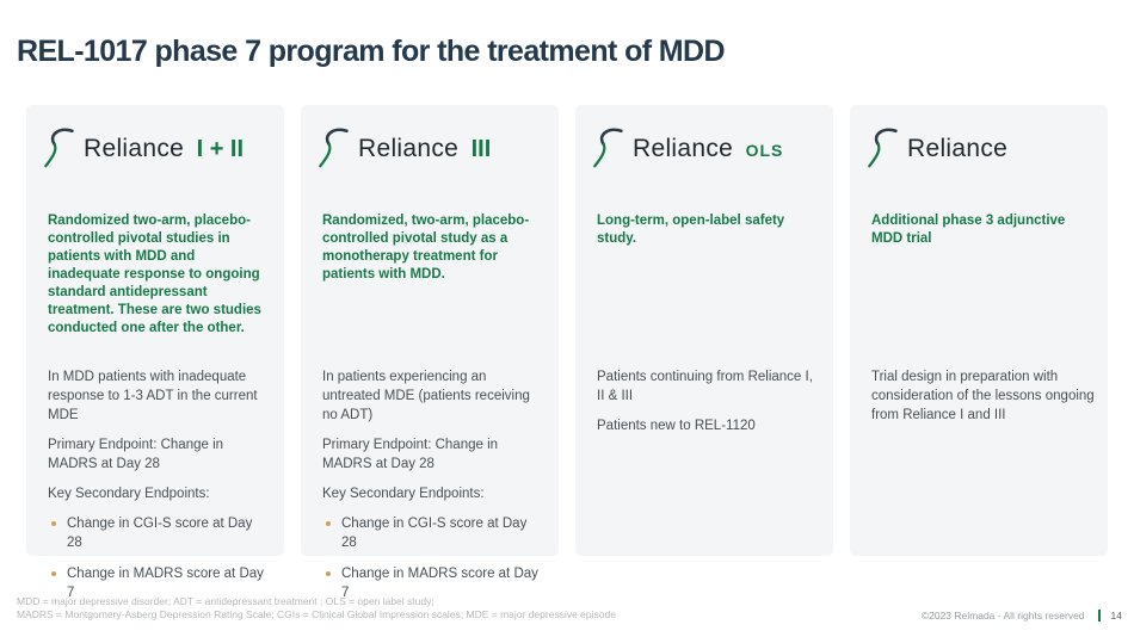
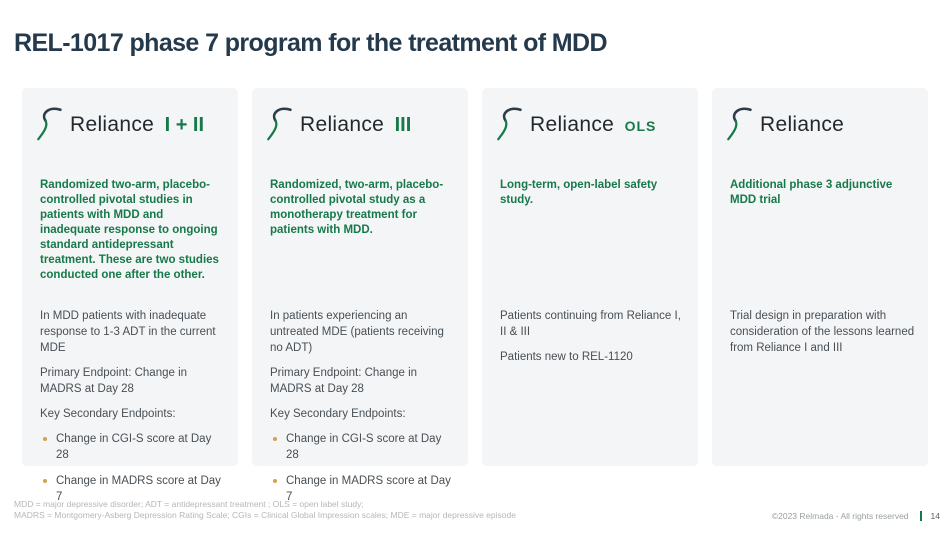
  REL-1017 phase 7 program for the treatment of MDD
  Reliance I + II
  Randomized two-arm, placebo-controlled pivotal studies in patients with MDD and inadequate response to ongoing standard antidepressant treatment. These are two studies conducted one after the other.
  In MDD patients with inadequate response to 1-3 ADT in the current MDE
  Primary Endpoint: Change in MADRS at Day 28
  Key Secondary Endpoints:
  Change in CGI-S score at Day 28
  Change in MADRS score at Day 7
  Reliance III
  Randomized, two-arm, placebo-controlled pivotal study as a monotherapy treatment for patients with MDD.
  In patients experiencing an untreated MDE (patients receiving no ADT)
  Primary Endpoint: Change in MADRS at Day 28
  Key Secondary Endpoints:
  Change in CGI-S score at Day 28
  Change in MADRS score at Day 7
  Reliance OLS
  Long-term, open-label safety study.
  Patients continuing from Reliance I, II & III
  Patients new to REL-1120
  Reliance
  Additional phase 3 adjunctive MDD trial
- Trial design in preparation with consideration of the lessons ongoing from Reliance I and III
+ Trial design in preparation with consideration of the lessons learned from Reliance I and III
  MDD = major depressive disorder; ADT = antidepressant treatment ; OLS = open label study;
  MADRS = Montgomery-Asberg Depression Rating Scale; CGIs = Clinical Global Impression scales; MDE = major depressive episode
  ©2023 Relmada - All rights reserved
  14
